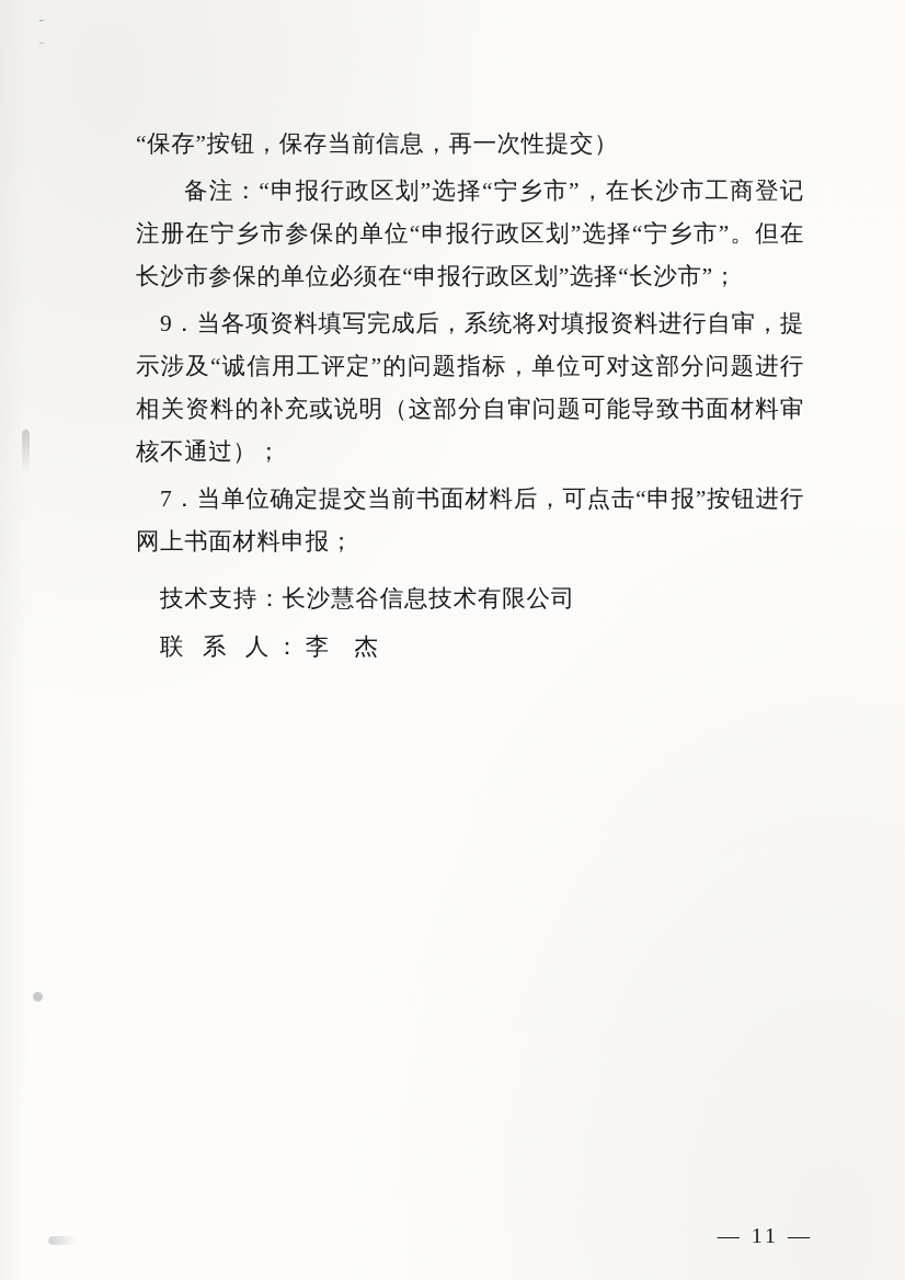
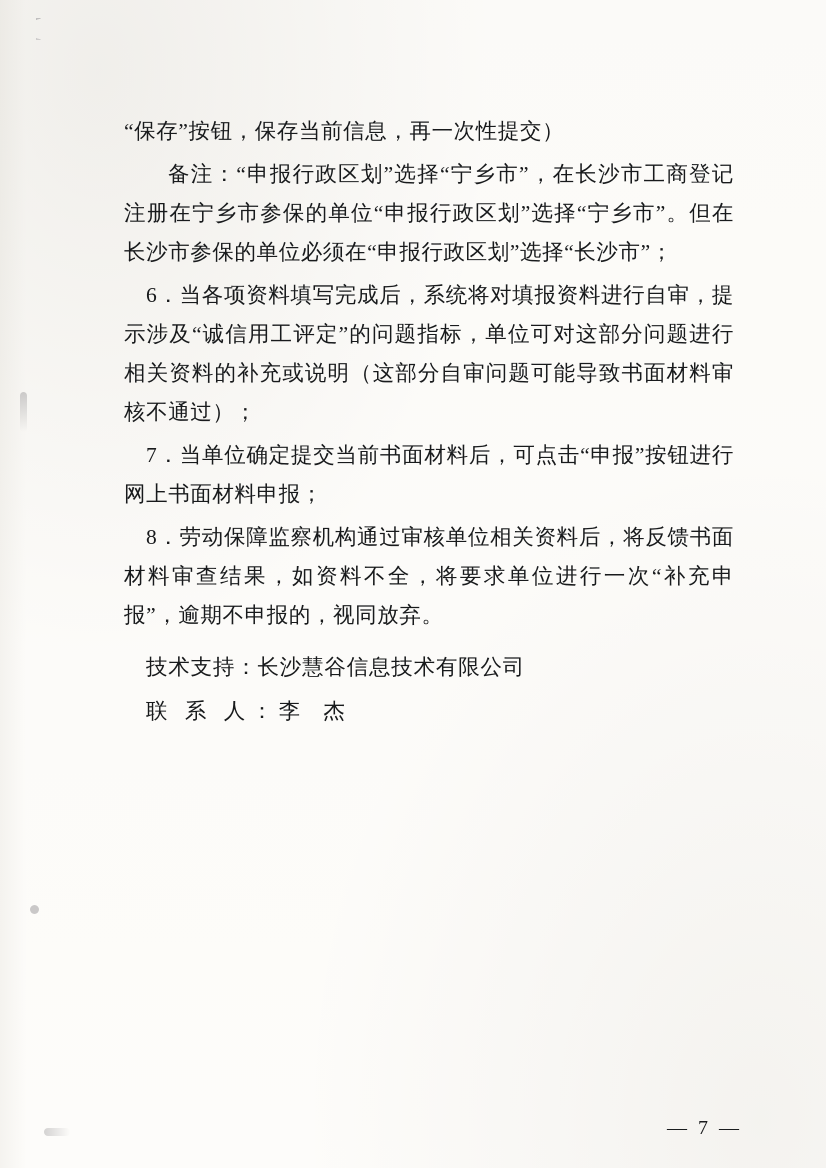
  “保存”按钮，保存当前信息，再一次性提交）
  备注：“申报行政区划”选择“宁乡市”，在长沙市工商登记注册在宁乡市参保的单位“申报行政区划”选择“宁乡市”。但在长沙市参保的单位必须在“申报行政区划”选择“长沙市”；
- 9．当各项资料填写完成后，系统将对填报资料进行自审，提示涉及“诚信用工评定”的问题指标，单位可对这部分问题进行相关资料的补充或说明（这部分自审问题可能导致书面材料审核不通过）；
+ 6．当各项资料填写完成后，系统将对填报资料进行自审，提示涉及“诚信用工评定”的问题指标，单位可对这部分问题进行相关资料的补充或说明（这部分自审问题可能导致书面材料审核不通过）；
  7．当单位确定提交当前书面材料后，可点击“申报”按钮进行网上书面材料申报；
+ 8．劳动保障监察机构通过审核单位相关资料后，将反馈书面材料审查结果，如资料不全，将要求单位进行一次“补充申报”，逾期不申报的，视同放弃。
  技术支持：长沙慧谷信息技术有限公司
  联 系 人：李 杰
- — 11 —
+ — 7 —
